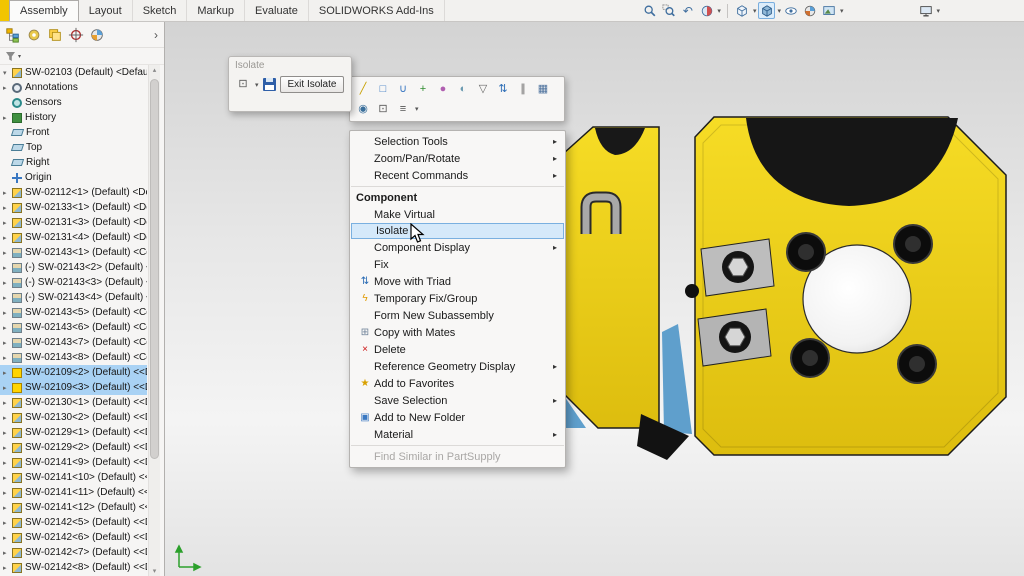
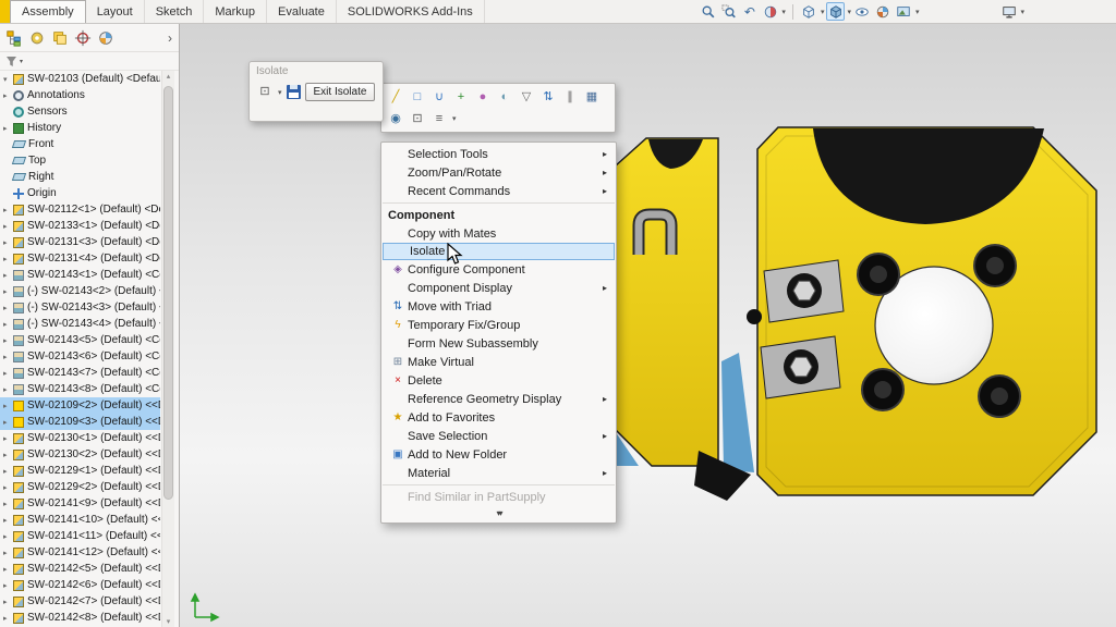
  Assembly
  Layout
  Sketch
  Markup
  Evaluate
  SOLIDWORKS Add-Ins
  ↶
  ›
  SW-02103 (Default) <Defau
  Annotations
  Sensors
  History
  Front
  Top
  Right
  Origin
  SW-02112<1> (Default) <D
  SW-02133<1> (Default) <D
  SW-02131<3> (Default) <D
  SW-02131<4> (Default) <D
  SW-02143<1> (Default) <C
  (-) SW-02143<2> (Default)
  (-) SW-02143<3> (Default)
  (-) SW-02143<4> (Default)
  SW-02143<5> (Default) <C
  SW-02143<6> (Default) <C
  SW-02143<7> (Default) <C
  SW-02143<8> (Default) <C
  SW-02109<2> (Default) <<
  SW-02109<3> (Default) <<
  SW-02130<1> (Default) <<
  SW-02130<2> (Default) <<
  SW-02129<1> (Default) <<
  SW-02129<2> (Default) <<
  SW-02141<9> (Default) <<
  SW-02141<10> (Default) <
  SW-02141<11> (Default) <<
  SW-02141<12> (Default) <
  SW-02142<5> (Default) <<
  SW-02142<6> (Default) <<
  SW-02142<7> (Default) <<
  SW-02142<8> (Default) <<
  Isolate
  ⊡
  Exit Isolate
  ╱
  □
  ∪
  +
  ●
  ◐
  ▽
  ⇅
  ∥
  ▦
  ◉
  ⊡
  ≡
  Selection Tools
  ▸
  Zoom/Pan/Rotate
  ▸
  Recent Commands
  ▸
  Component
- Make Virtual
+ Copy with Mates
  Isolate
+ ◈
+ Configure Component
  Component Display
  ▸
- Fix
  ⇅
  Move with Triad
  ϟ
  Temporary Fix/Group
  Form New Subassembly
  ⊞
- Copy with Mates
+ Make Virtual
  ×
  Delete
  Reference Geometry Display
  ▸
  ★
  Add to Favorites
  Save Selection
  ▸
  ▣
  Add to New Folder
  Material
  ▸
  Find Similar in PartSupply
+ ▾▾
